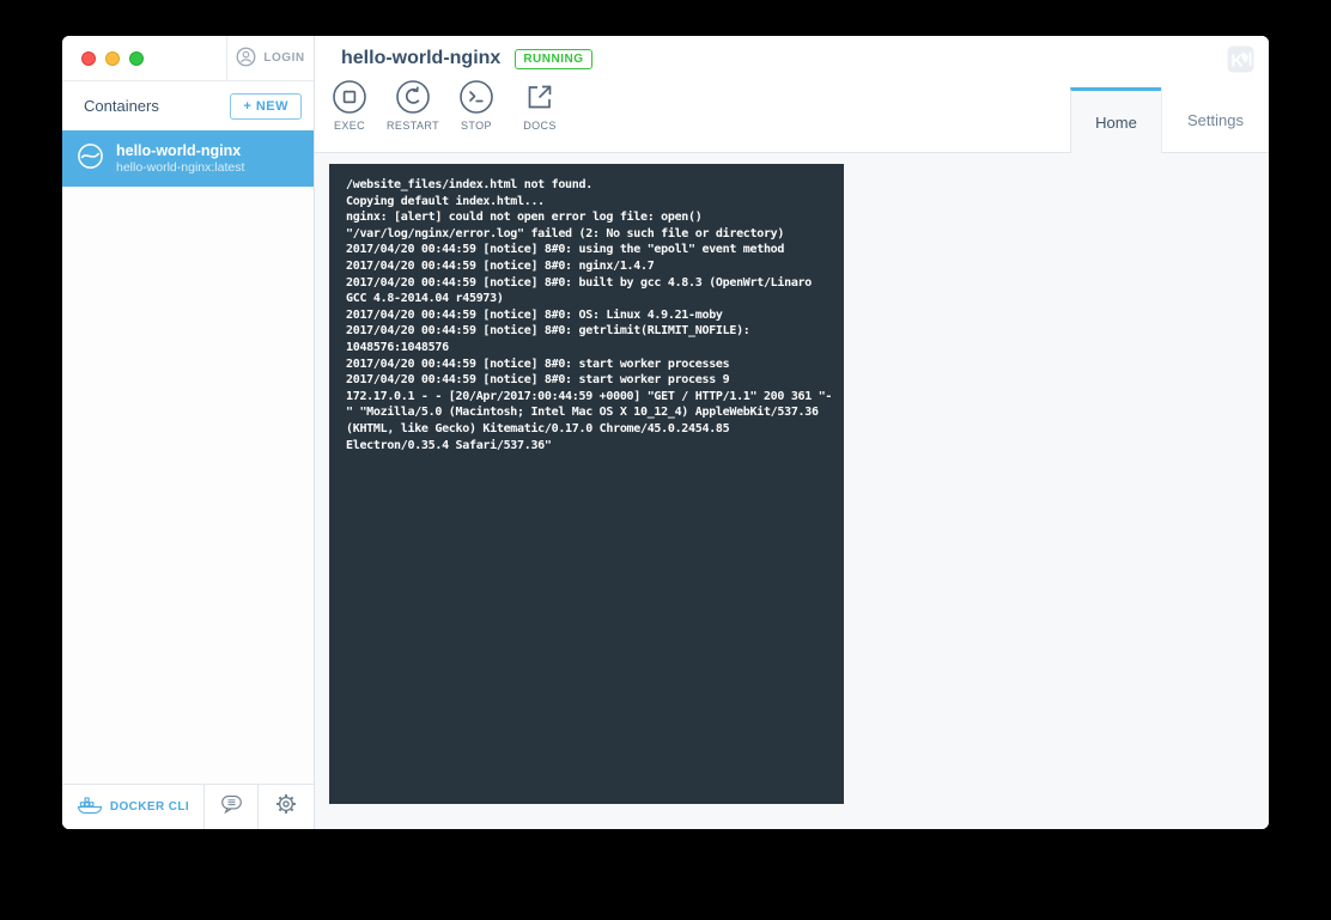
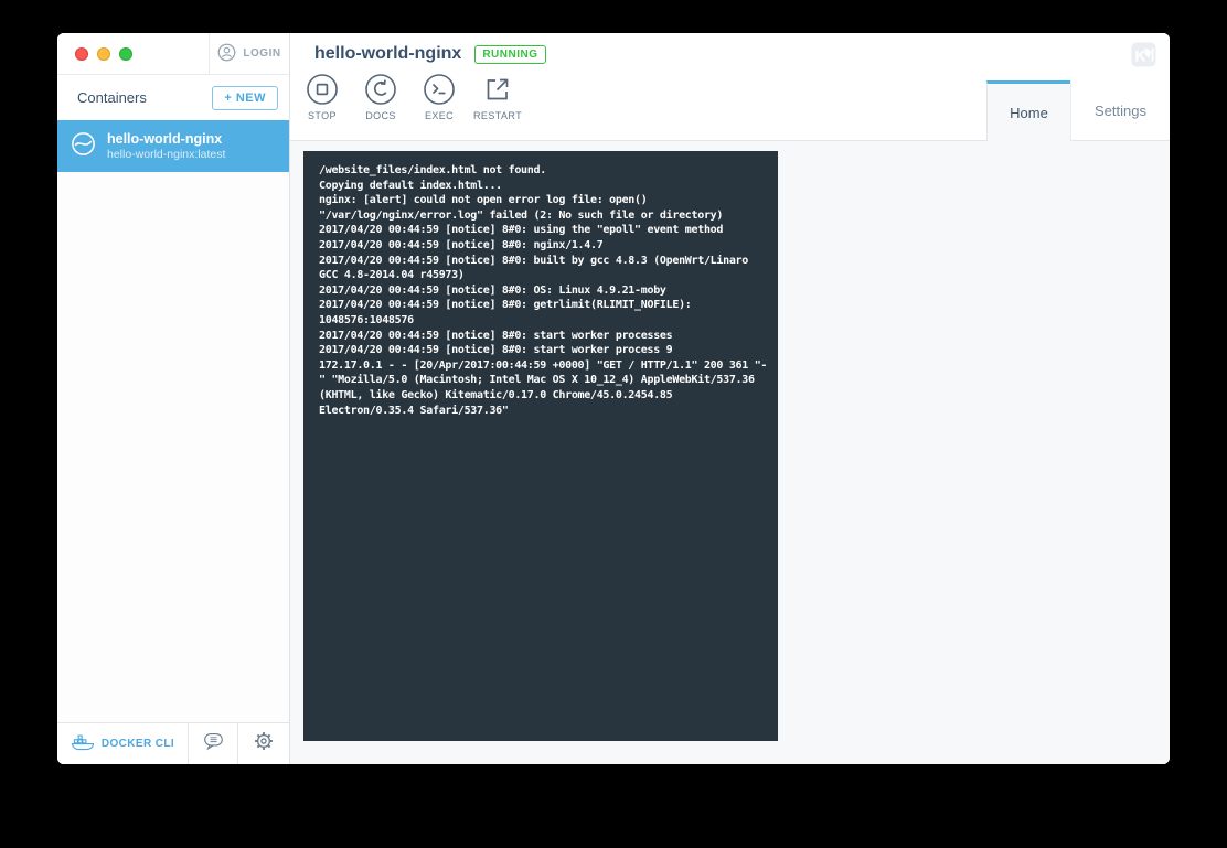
  LOGIN
  Containers
  + NEW
  hello-world-nginx
  hello-world-nginx:latest
  DOCKER CLI
  hello-world-nginx
  RUNNING
- EXEC
+ STOP
- RESTART
+ DOCS
- STOP
+ EXEC
- DOCS
+ RESTART
  Home
  Settings
  /website_files/index.html not found.
  Copying default index.html...
  nginx: [alert] could not open error log file: open()
  "/var/log/nginx/error.log" failed (2: No such file or directory)
  2017/04/20 00:44:59 [notice] 8#0: using the "epoll" event method
  2017/04/20 00:44:59 [notice] 8#0: nginx/1.4.7
  2017/04/20 00:44:59 [notice] 8#0: built by gcc 4.8.3 (OpenWrt/Linaro
  GCC 4.8-2014.04 r45973)
  2017/04/20 00:44:59 [notice] 8#0: OS: Linux 4.9.21-moby
  2017/04/20 00:44:59 [notice] 8#0: getrlimit(RLIMIT_NOFILE):
  1048576:1048576
  2017/04/20 00:44:59 [notice] 8#0: start worker processes
  2017/04/20 00:44:59 [notice] 8#0: start worker process 9
  172.17.0.1 - - [20/Apr/2017:00:44:59 +0000] "GET / HTTP/1.1" 200 361 "-
  " "Mozilla/5.0 (Macintosh; Intel Mac OS X 10_12_4) AppleWebKit/537.36
  (KHTML, like Gecko) Kitematic/0.17.0 Chrome/45.0.2454.85
  Electron/0.35.4 Safari/537.36"
